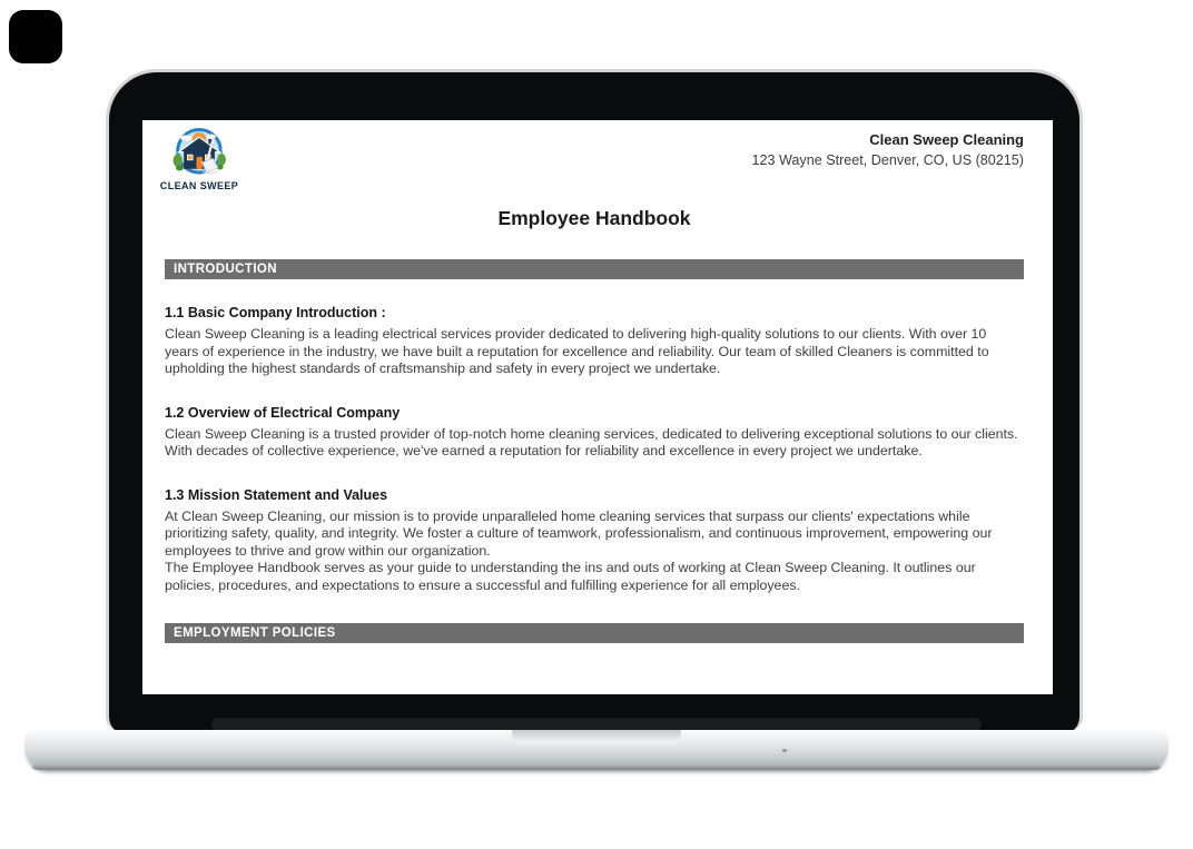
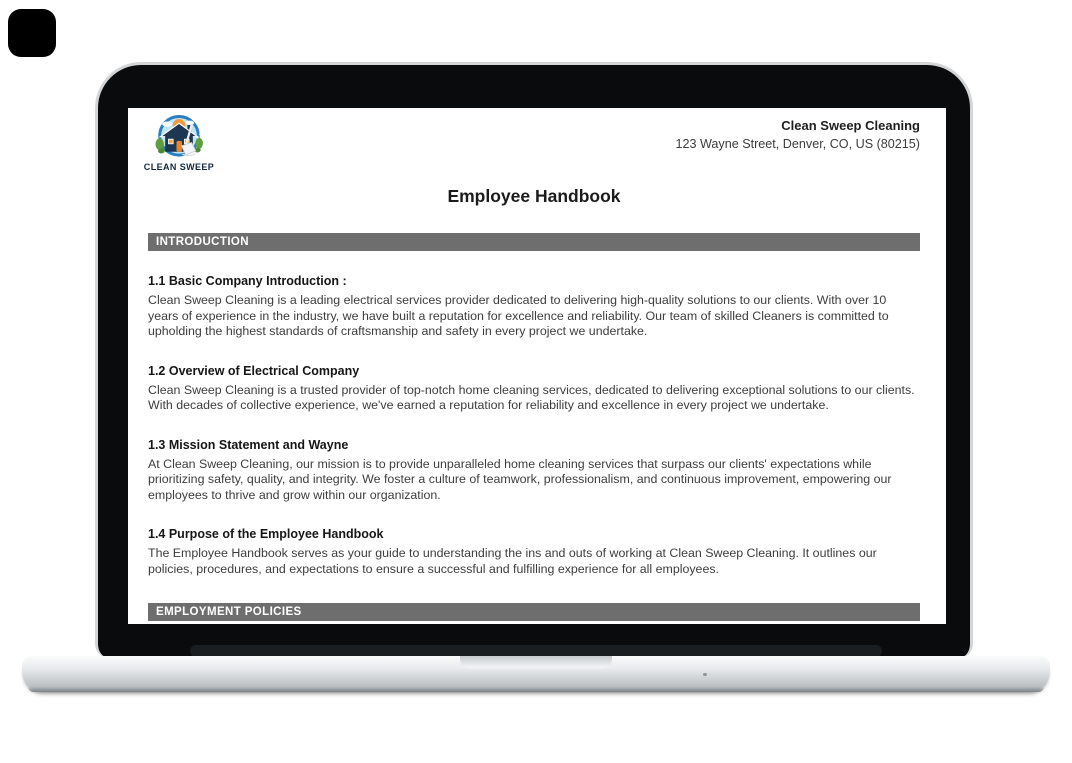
  CLEAN SWEEP
  Clean Sweep Cleaning
  123 Wayne Street, Denver, CO, US (80215)
  Employee Handbook
  INTRODUCTION
  1.1 Basic Company Introduction :
  Clean Sweep Cleaning is a leading electrical services provider dedicated to delivering high-quality solutions to our clients. With over 10 years of experience in the industry, we have built a reputation for excellence and reliability. Our team of skilled Cleaners is committed to upholding the highest standards of craftsmanship and safety in every project we undertake.
  1.2 Overview of Electrical Company
  Clean Sweep Cleaning is a trusted provider of top-notch home cleaning services, dedicated to delivering exceptional solutions to our clients. With decades of collective experience, we've earned a reputation for reliability and excellence in every project we undertake.
- 1.3 Mission Statement and Values
+ 1.3 Mission Statement and Wayne
  At Clean Sweep Cleaning, our mission is to provide unparalleled home cleaning services that surpass our clients' expectations while prioritizing safety, quality, and integrity. We foster a culture of teamwork, professionalism, and continuous improvement, empowering our employees to thrive and grow within our organization.
+ 1.4 Purpose of the Employee Handbook
  The Employee Handbook serves as your guide to understanding the ins and outs of working at Clean Sweep Cleaning. It outlines our policies, procedures, and expectations to ensure a successful and fulfilling experience for all employees.
  EMPLOYMENT POLICIES
